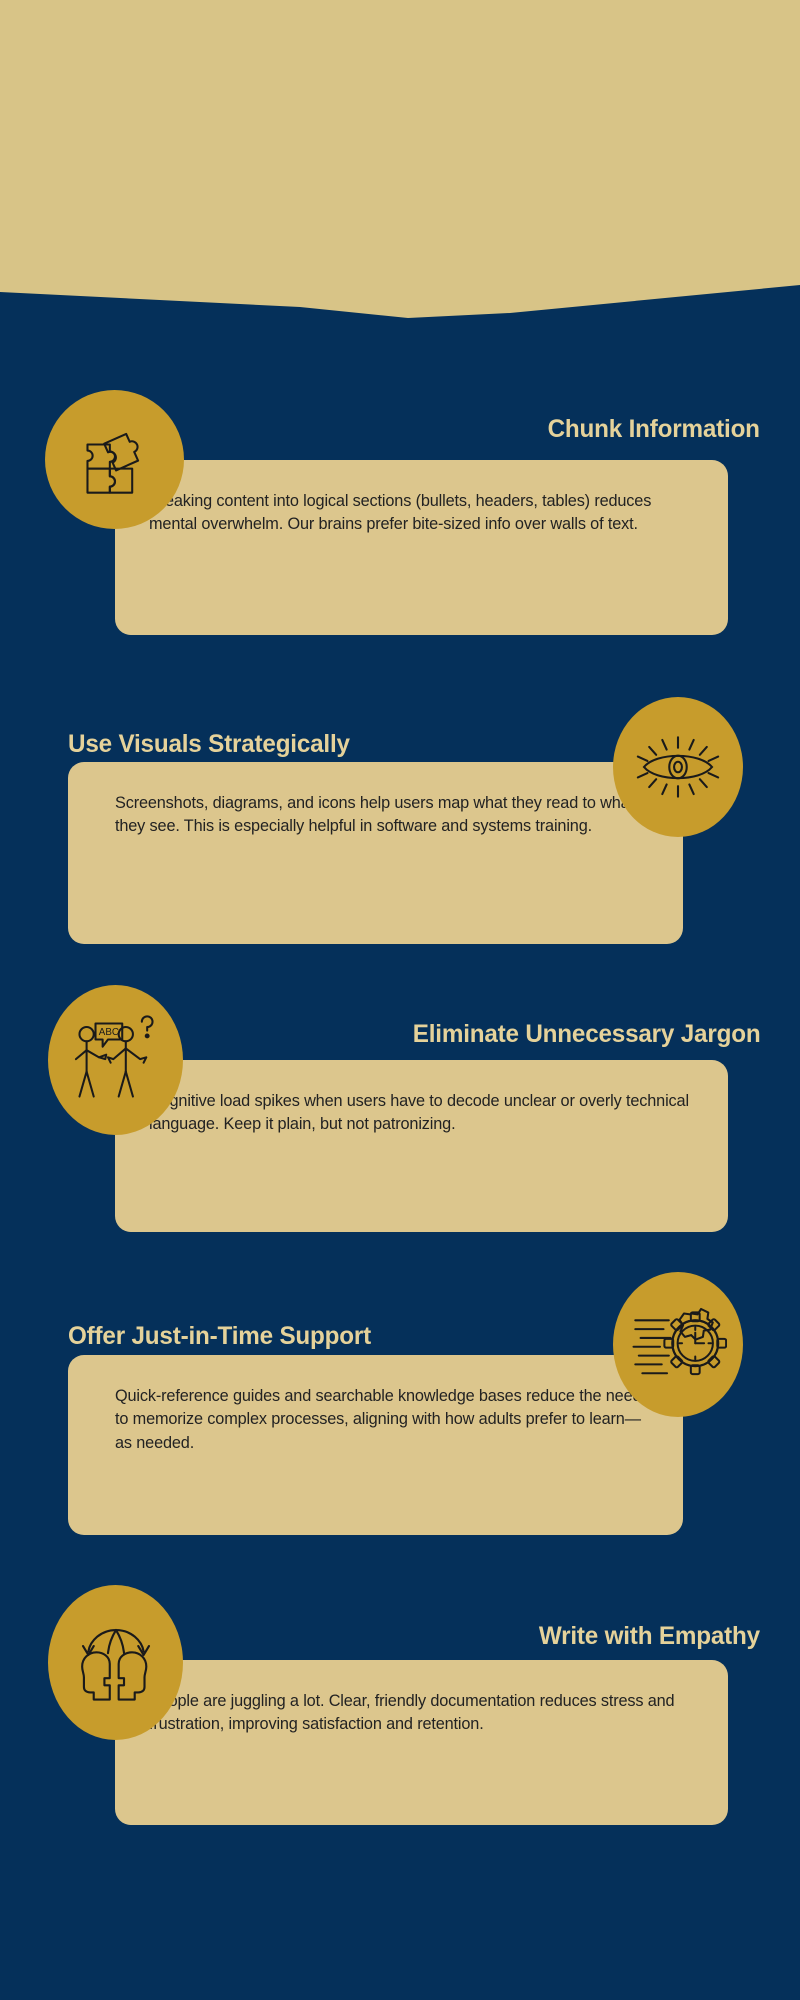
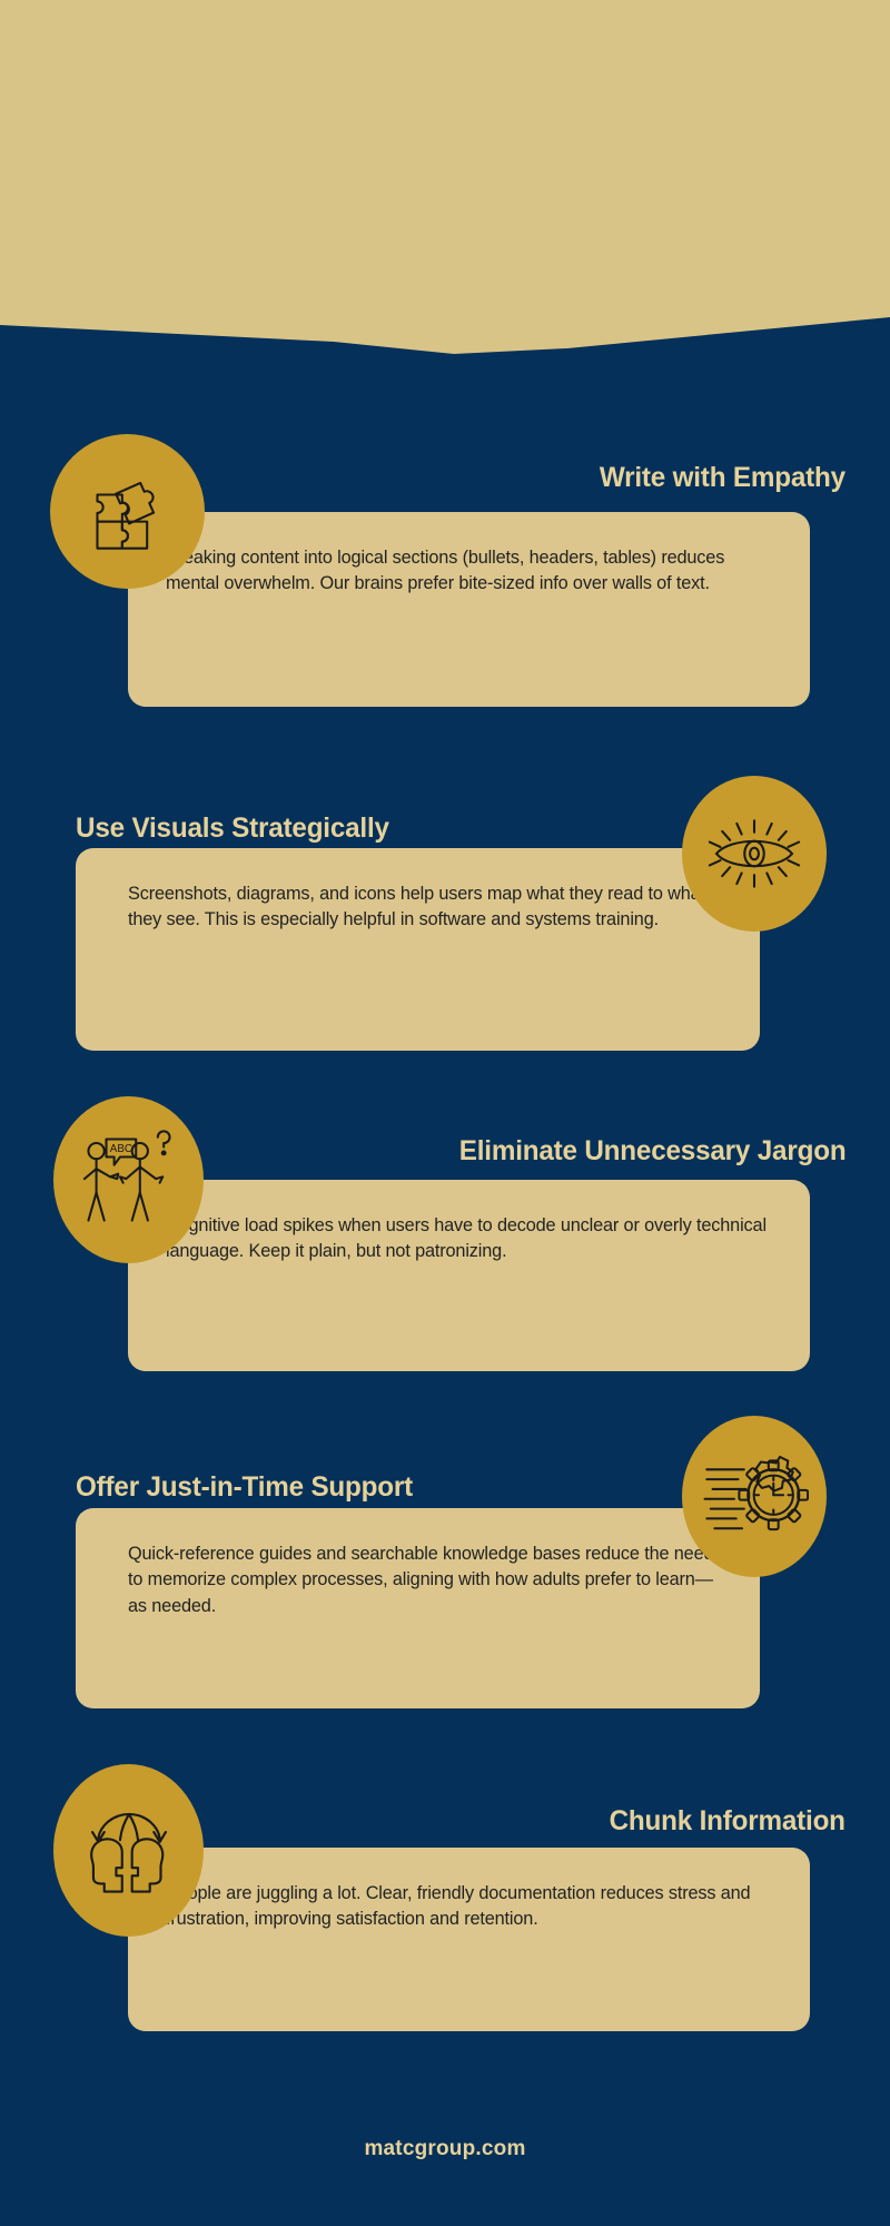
- Chunk Information
+ Write with Empathy
  aking content into logical sections (bullets, headers, tables) reduces mental overwhelm. Our brains prefer bite-sized info over walls of text.
  Use Visuals Strategically
  Screenshots, diagrams, and icons help users map what they read to wh they see. This is especially helpful in software and systems training.
  Eliminate Unnecessary Jargon
  gnitive load spikes when users have to decode unclear or overly technical language. Keep it plain, but not patronizing.
  ABC
  Offer Just-in-Time Support
  Quick-reference guides and searchable knowledge bases reduce the nee to memorize complex processes, aligning with how adults prefer to learn—as needed.
- Write with Empathy
+ Chunk Information
  ple are juggling a lot. Clear, friendly documentation reduces stress and ustration, improving satisfaction and retention.
+ matcgroup.com
